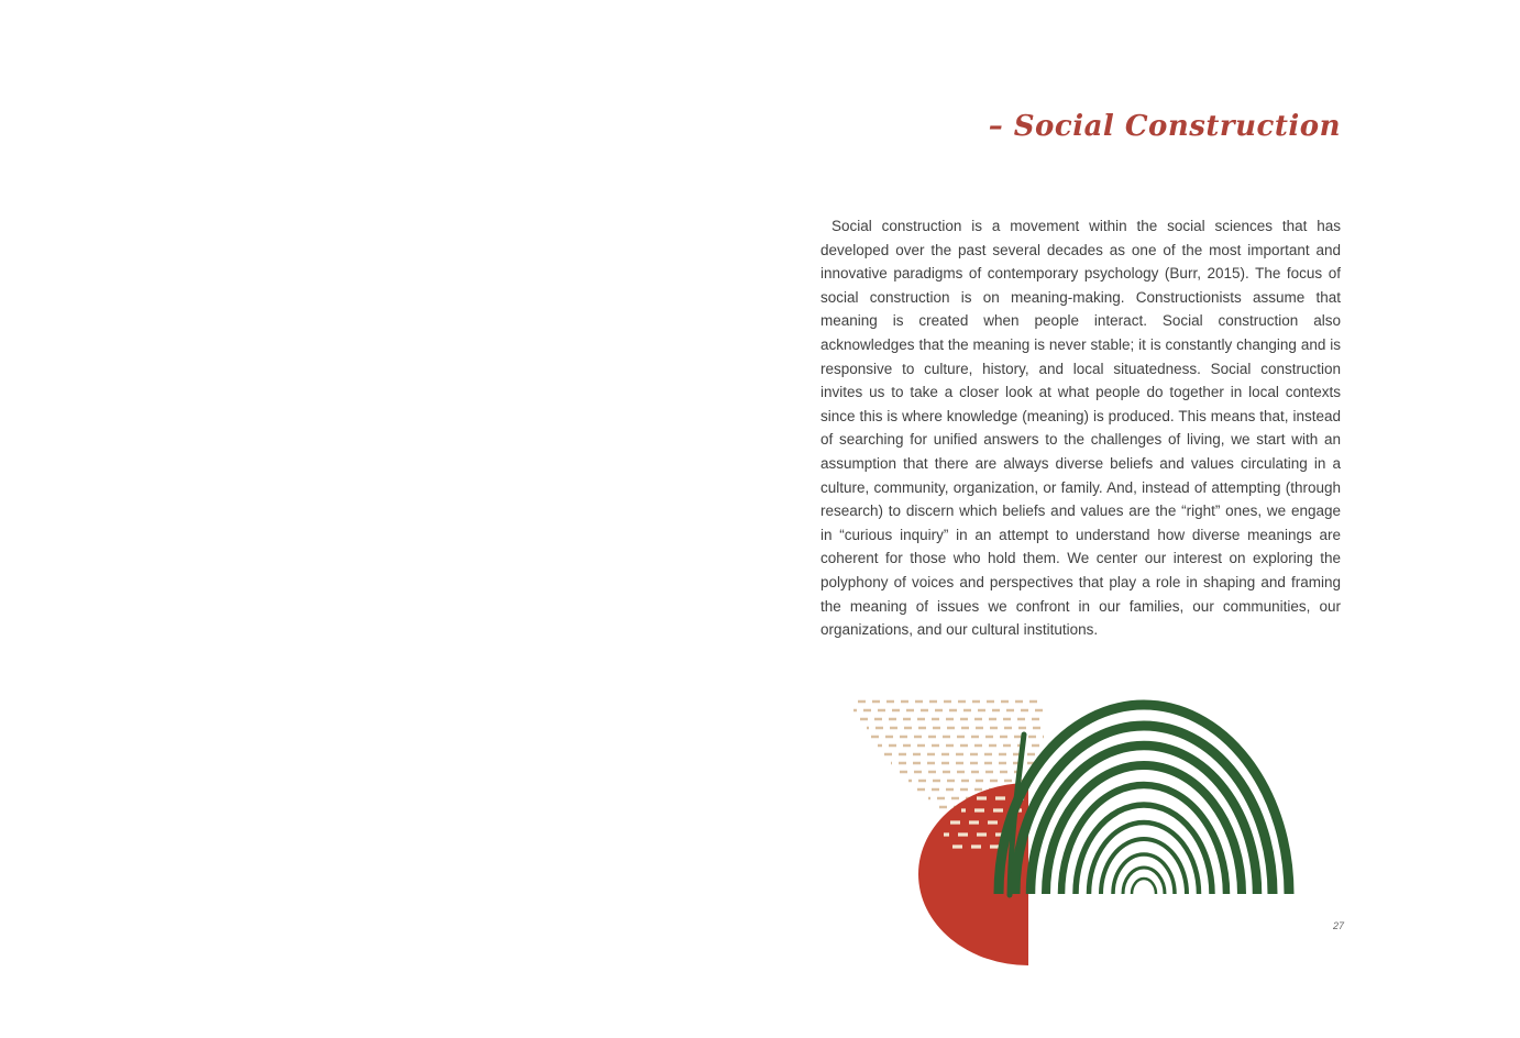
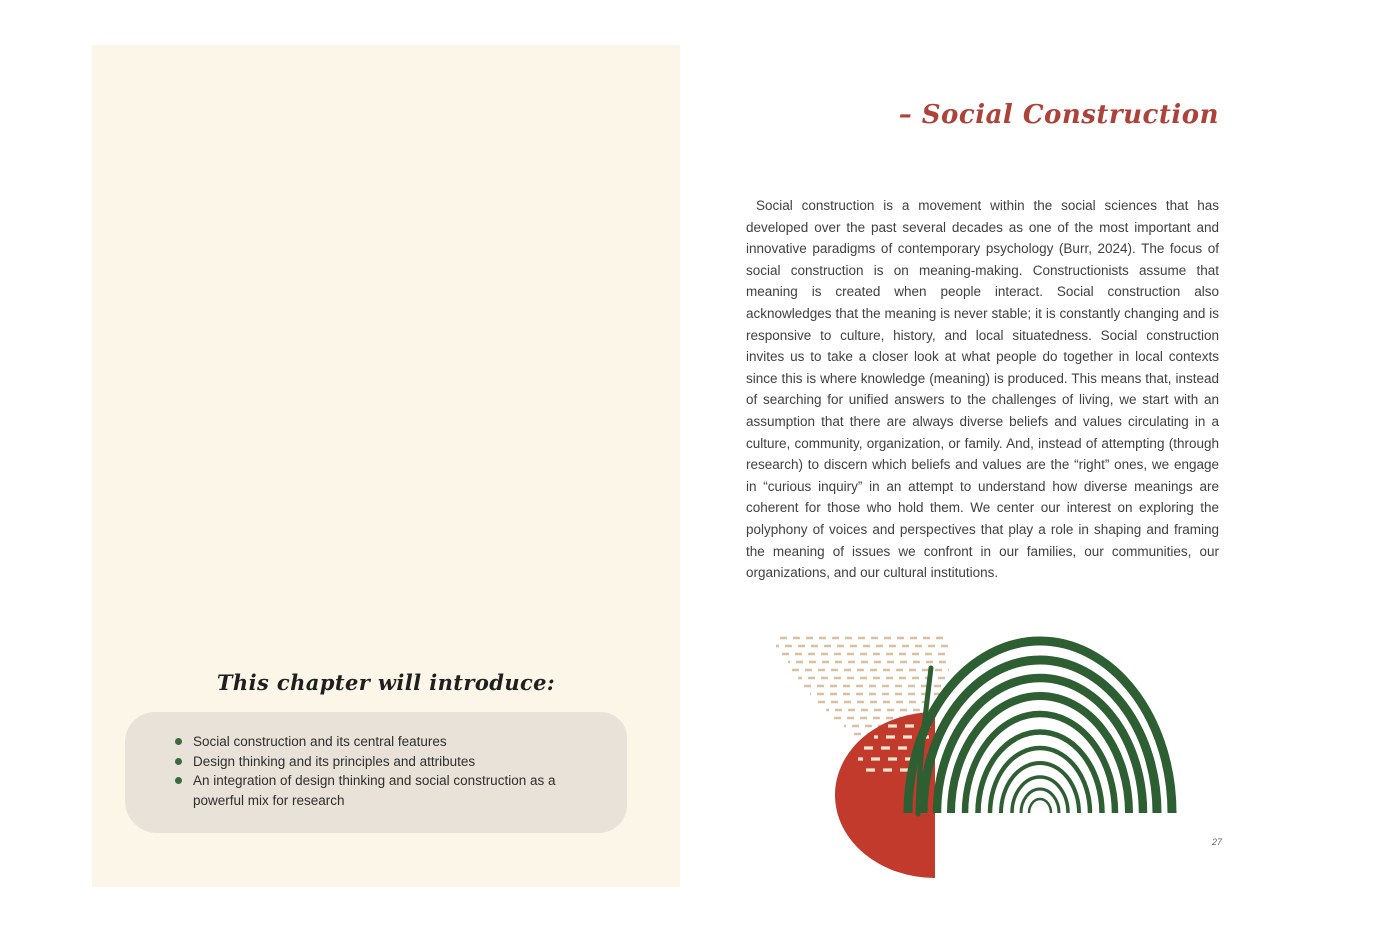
+ This chapter will introduce:
+ Social construction and its central features
+ Design thinking and its principles and attributes
+ An integration of design thinking and social construction as a powerful mix for research
  – Social Construction
- Social construction is a movement within the social sciences that has developed over the past several decades as one of the most important and innovative paradigms of contemporary psychology (Burr, 2015). The focus of social construction is on meaning-making. Constructionists assume that meaning is created when people interact. Social construction also acknowledges that the meaning is never stable; it is constantly changing and is responsive to culture, history, and local situatedness. Social construction invites us to take a closer look at what people do together in local contexts since this is where knowledge (meaning) is produced. This means that, instead of searching for unified answers to the challenges of living, we start with an assumption that there are always diverse beliefs and values circulating in a culture, community, organization, or family. And, instead of attempting (through research) to discern which beliefs and values are the “right” ones, we engage in “curious inquiry” in an attempt to understand how diverse meanings are coherent for those who hold them. We center our interest on exploring the polyphony of voices and perspectives that play a role in shaping and framing the meaning of issues we confront in our families, our communities, our organizations, and our cultural institutions.
+ Social construction is a movement within the social sciences that has developed over the past several decades as one of the most important and innovative paradigms of contemporary psychology (Burr, 2024). The focus of social construction is on meaning-making. Constructionists assume that meaning is created when people interact. Social construction also acknowledges that the meaning is never stable; it is constantly changing and is responsive to culture, history, and local situatedness. Social construction invites us to take a closer look at what people do together in local contexts since this is where knowledge (meaning) is produced. This means that, instead of searching for unified answers to the challenges of living, we start with an assumption that there are always diverse beliefs and values circulating in a culture, community, organization, or family. And, instead of attempting (through research) to discern which beliefs and values are the “right” ones, we engage in “curious inquiry” in an attempt to understand how diverse meanings are coherent for those who hold them. We center our interest on exploring the polyphony of voices and perspectives that play a role in shaping and framing the meaning of issues we confront in our families, our communities, our organizations, and our cultural institutions.
  27
